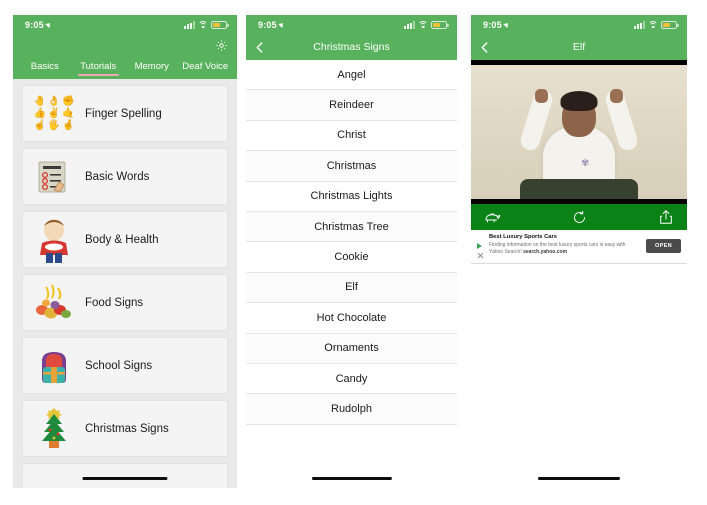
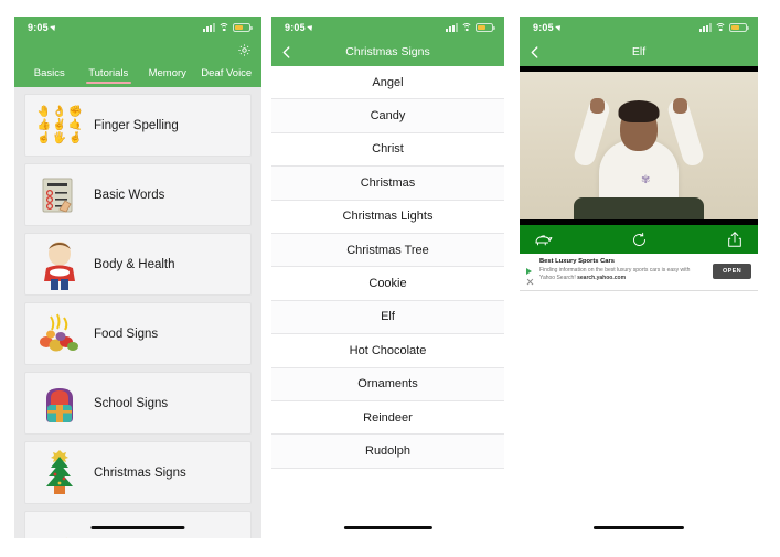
  9:05
  Basics
  Tutorials
  Memory
  Deaf Voice
  🤚
  👌
  ✊
  👍
  ✌
  🤙
  ☝
  🖐
  🤞
  Finger Spelling
  Basic Words
  Body & Health
  Food Signs
  School Signs
  Christmas Signs
  9:05
  Christmas Signs
  Angel
- Reindeer
+ Candy
  Christ
  Christmas
  Christmas Lights
  Christmas Tree
  Cookie
  Elf
  Hot Chocolate
  Ornaments
- Candy
+ Reindeer
  Rudolph
  9:05
  Elf
  ✾
